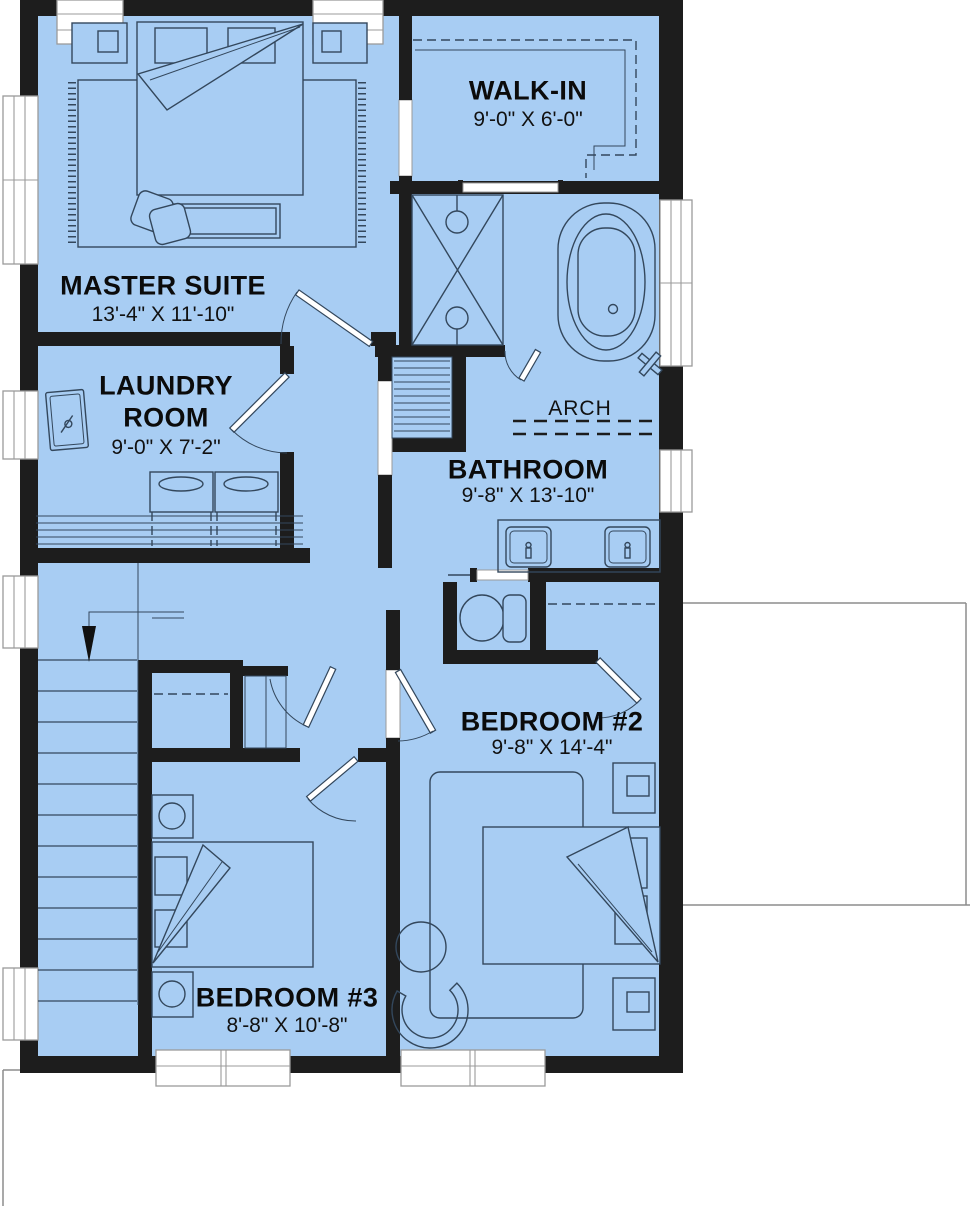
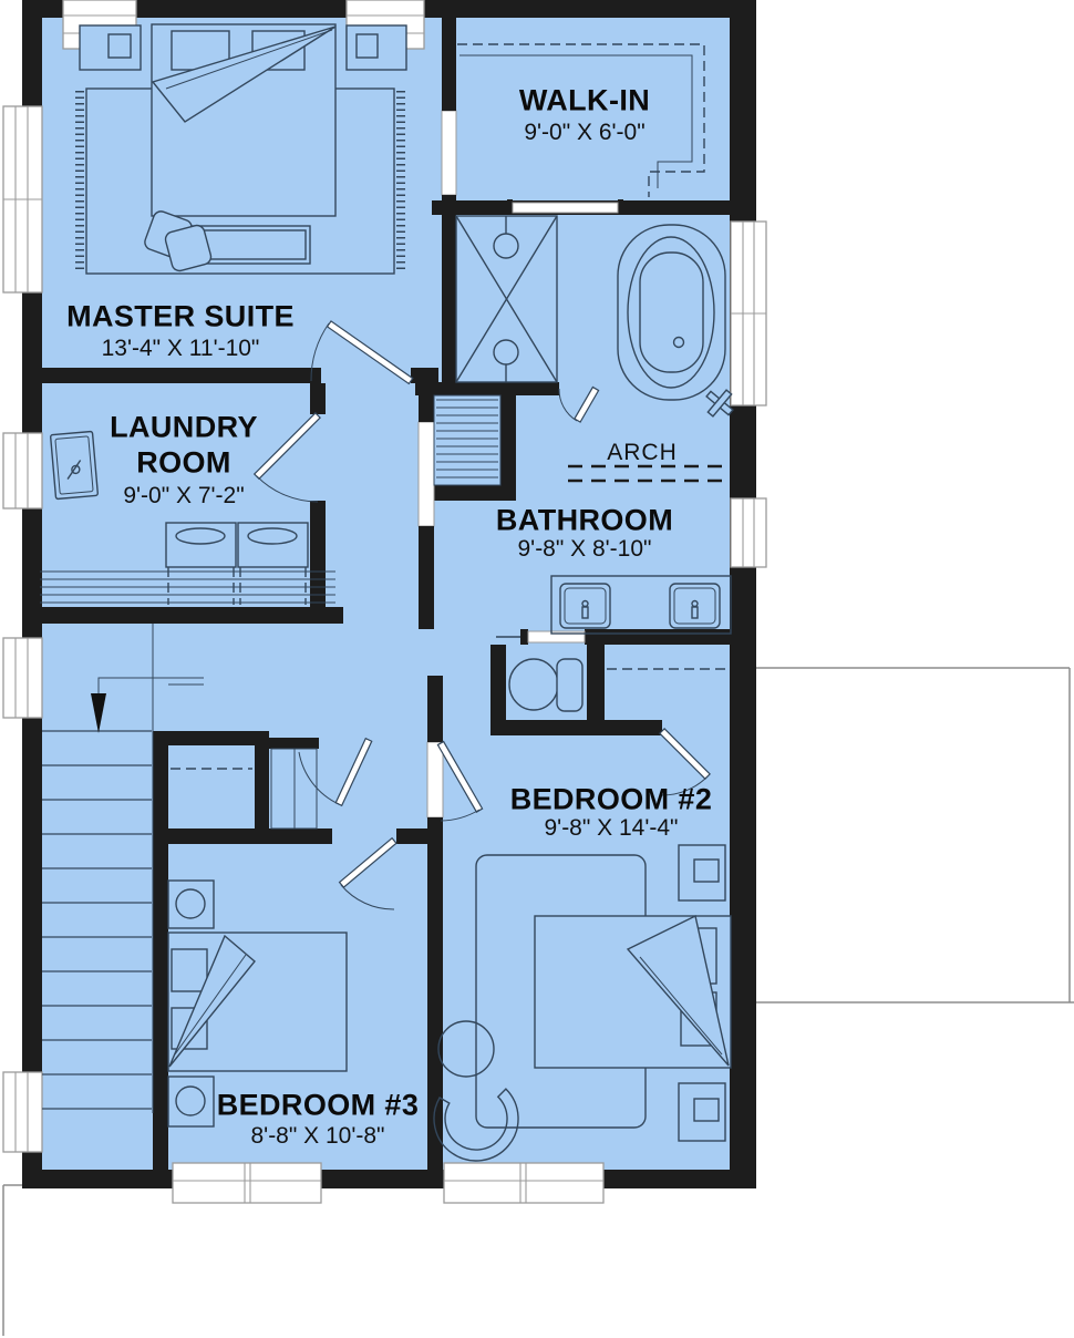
  MASTER SUITE
  13'-4" X 11'-10"
  WALK-IN
  9'-0" X 6'-0"
  LAUNDRY
  ROOM
  9'-0" X 7'-2"
  ARCH
  BATHROOM
- 9'-8" X 13'-10"
+ 9'-8" X 8'-10"
  BEDROOM #2
  9'-8" X 14'-4"
  BEDROOM #3
  8'-8" X 10'-8"
